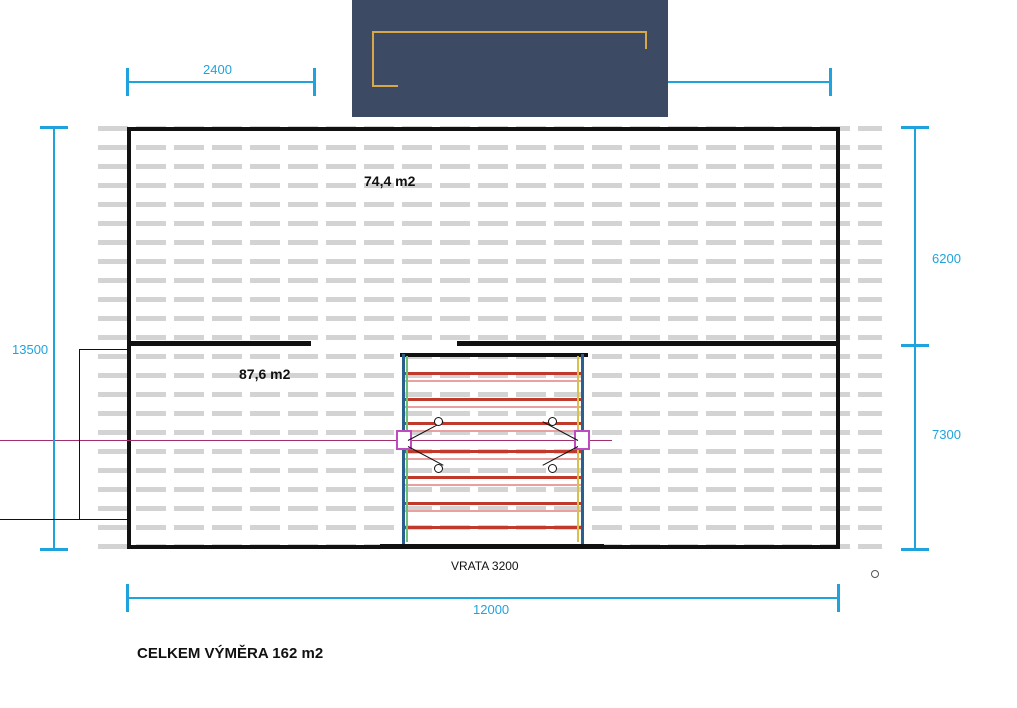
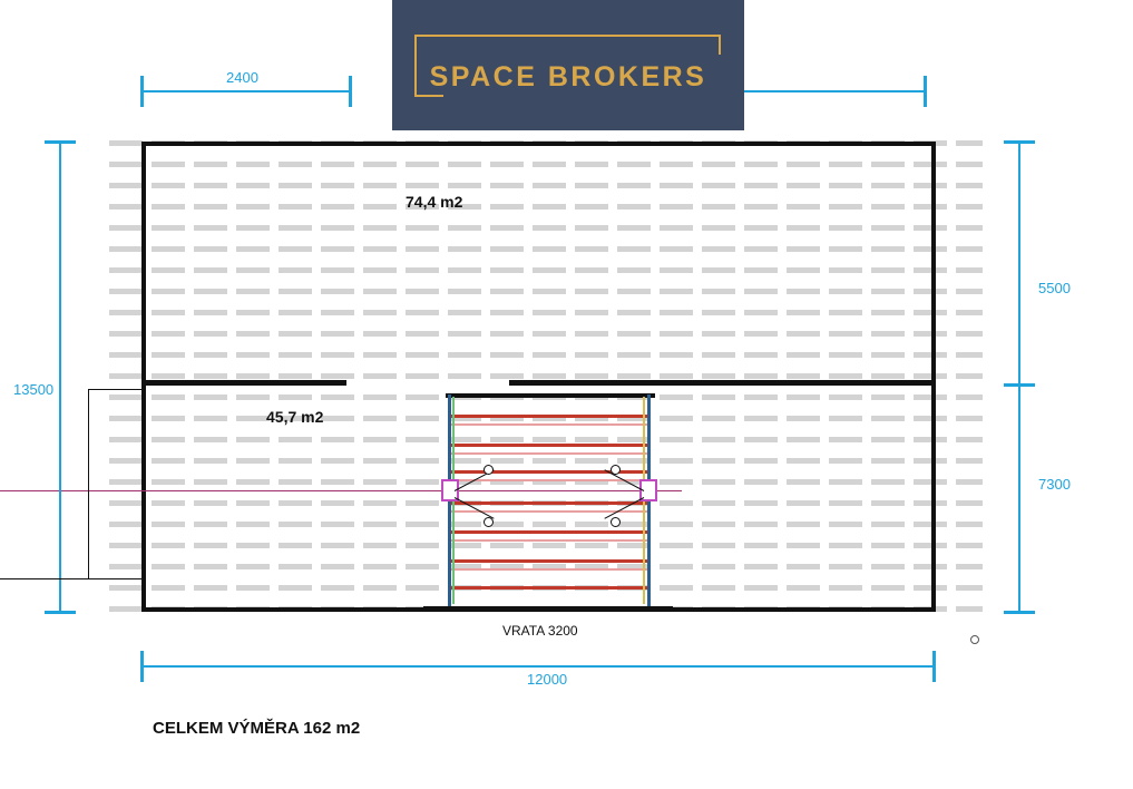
  74,4 m2
- 87,6 m2
+ 45,7 m2
  VRATA 3200
  2400
- 6200
+ 5500
  7300
  13500
  12000
  CELKEM VÝMĚRA 162 m2
+ SPACE BROKERS
